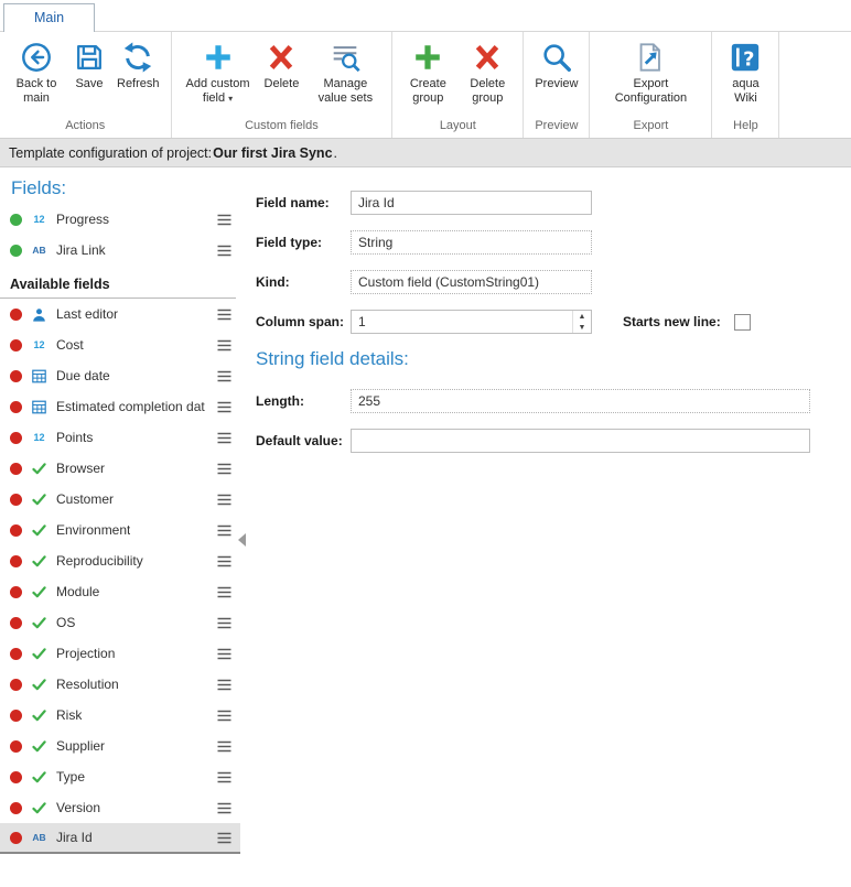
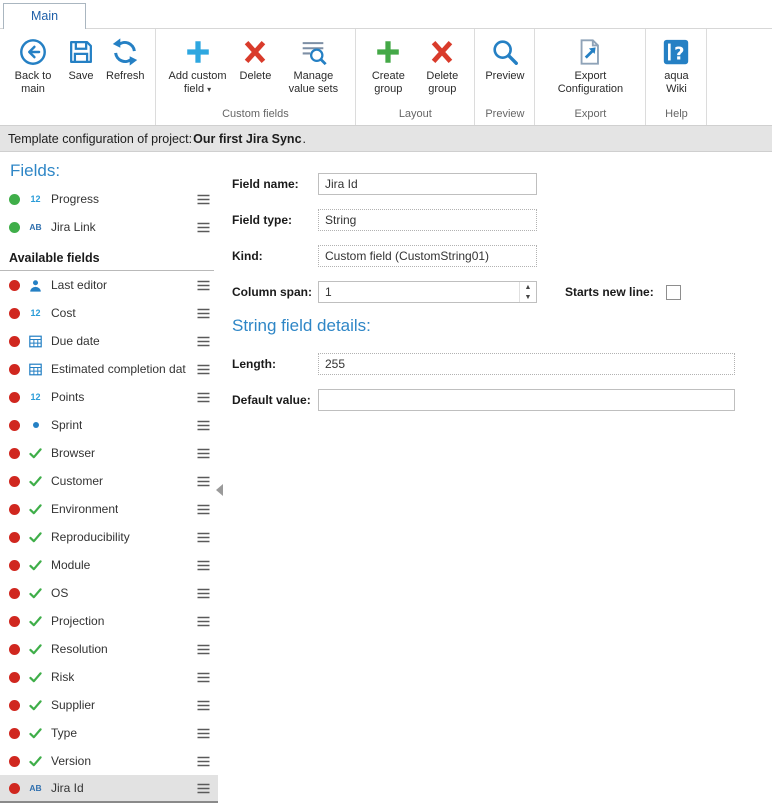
  Main
  Back to main
  Save
  Refresh
- Actions
  Add custom field ▾
  Delete
  Manage value sets
  Custom fields
  Create group
  Delete group
  Layout
  Preview
  Preview
  Export Configuration
  Export
  ?
  aqua Wiki
  Help
  Template configuration of project:
  Our first Jira Sync
  .
  Fields:
  12
  Progress
  AB
  Jira Link
  Available fields
  Last editor
  12
  Cost
  Due date
  Estimated completion dat
  12
  Points
+ Sprint
  Browser
  Customer
  Environment
  Reproducibility
  Module
  OS
  Projection
  Resolution
  Risk
  Supplier
  Type
  Version
  AB
  Jira Id
  Field name:
  Jira Id
  Field type:
  String
  Kind:
  Custom field (CustomString01)
  Column span:
  1
  Starts new line:
  String field details:
  Length:
  255
  Default value:
